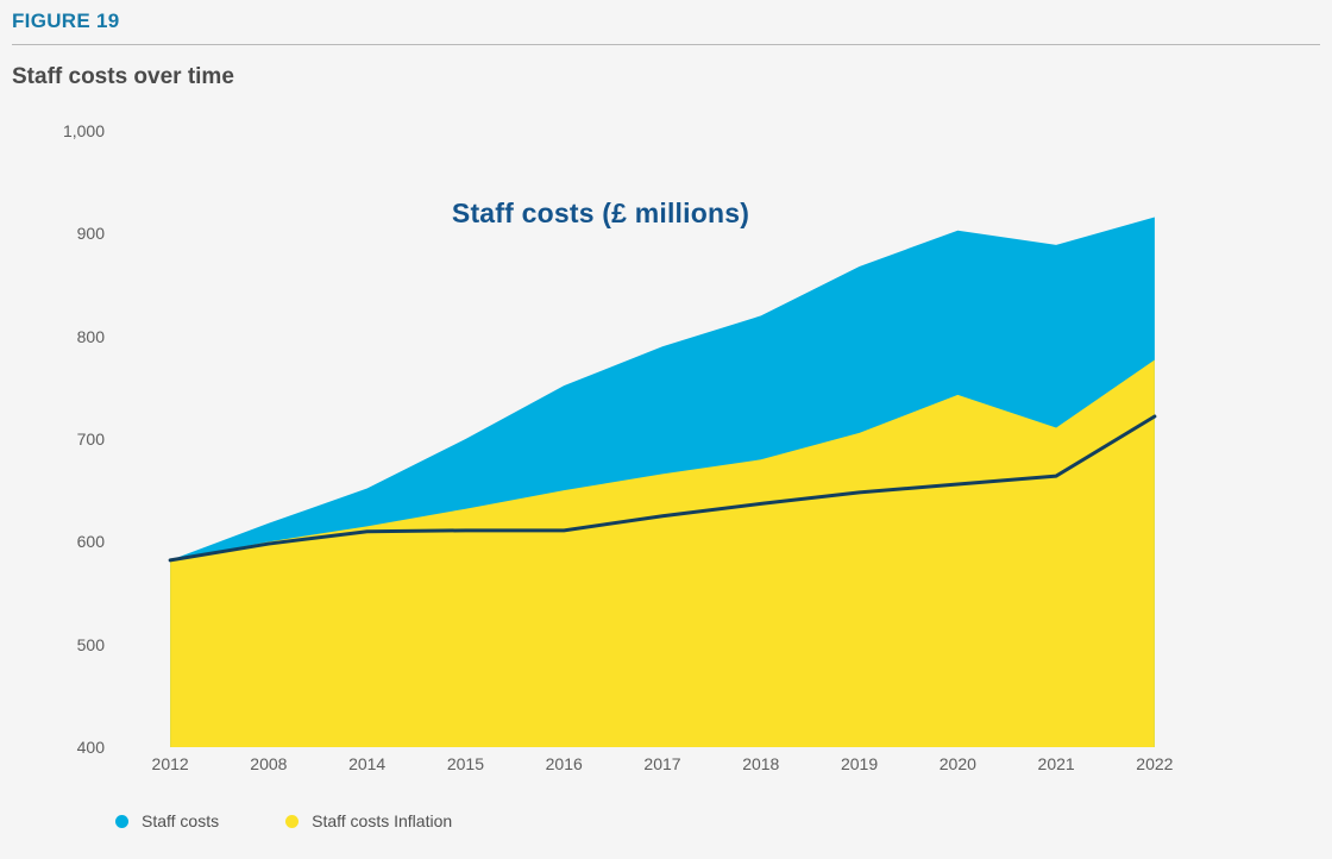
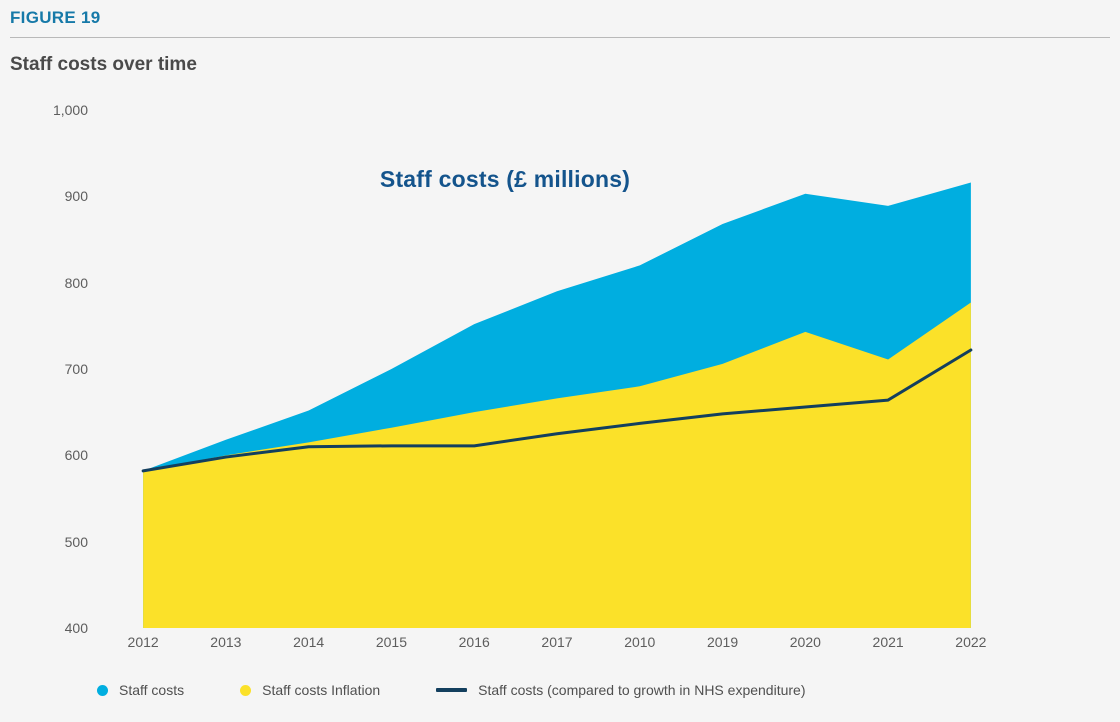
  FIGURE 19
  Staff costs over time
  Staff costs (£ millions)
  400
  500
  600
  700
  800
  900
  1,000
  2012
- 2008
+ 2013
  2014
  2015
  2016
  2017
- 2018
+ 2010
  2019
  2020
  2021
  2022
  Staff costs
  Staff costs Inflation
+ Staff costs (compared to growth in NHS expenditure)
